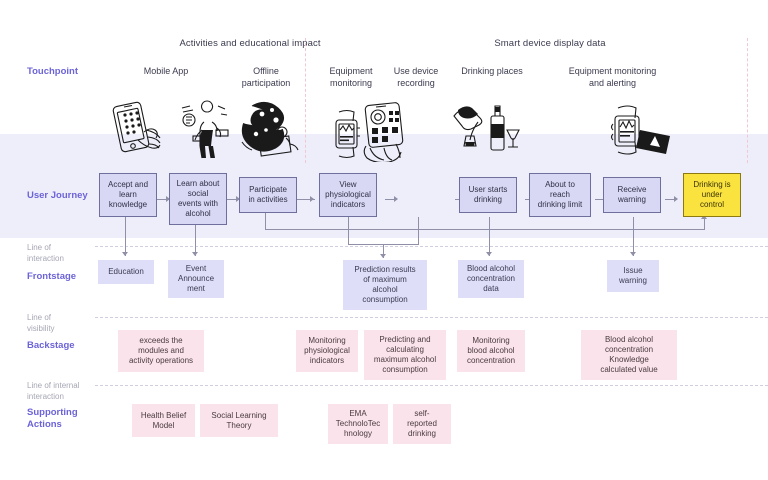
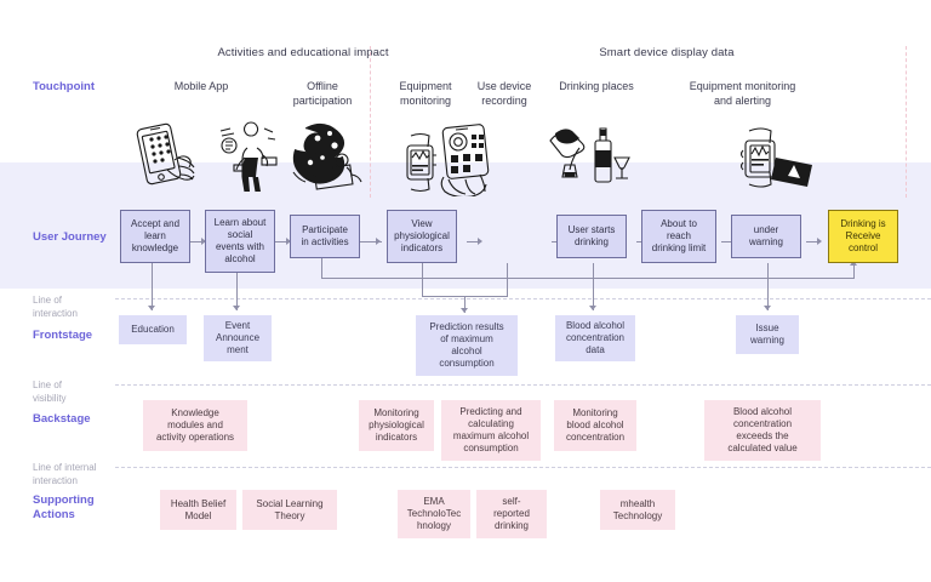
  Activities and educational impact
  Smart device display data
  Touchpoint
  User Journey
  Line of
  interaction
  Frontstage
  Line of
  visibility
  Backstage
  Line of internal
  interaction
  Supporting
  Actions
  Mobile App
  Offline
  participation
  Equipment
  monitoring
  Use device
  recording
  Drinking places
  Equipment monitoring
  and alerting
  Accept and
  learn
  knowledge
  Learn about
  social
  events with
  alcohol
  Participate
  in activities
  View
  physiological
  indicators
  User starts
  drinking
  About to
  reach
  drinking limit
- Receive
+ under
  warning
  Drinking is
- under
+ Receive
  control
  Education
  Event
  Announce
  ment
  Prediction results
  of maximum
  alcohol
  consumption
  Blood alcohol
  concentration
  data
  Issue
  warning
- exceeds the
+ Knowledge
  modules and
  activity operations
  Monitoring
  physiological
  indicators
  Predicting and
  calculating
  maximum alcohol
  consumption
  Monitoring
  blood alcohol
  concentration
  Blood alcohol
  concentration
- Knowledge
+ exceeds the
  calculated value
  Health Belief
  Model
  Social Learning
  Theory
  EMA
  TechnoloTec
  hnology
  self-
  reported
  drinking
+ mhealth
+ Technology
